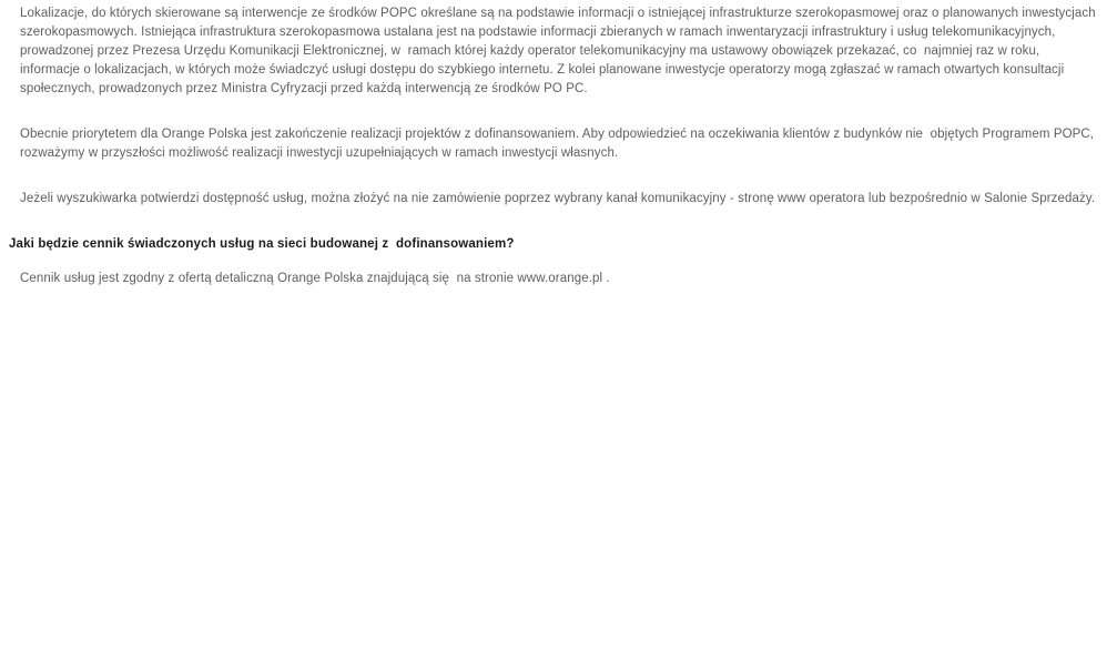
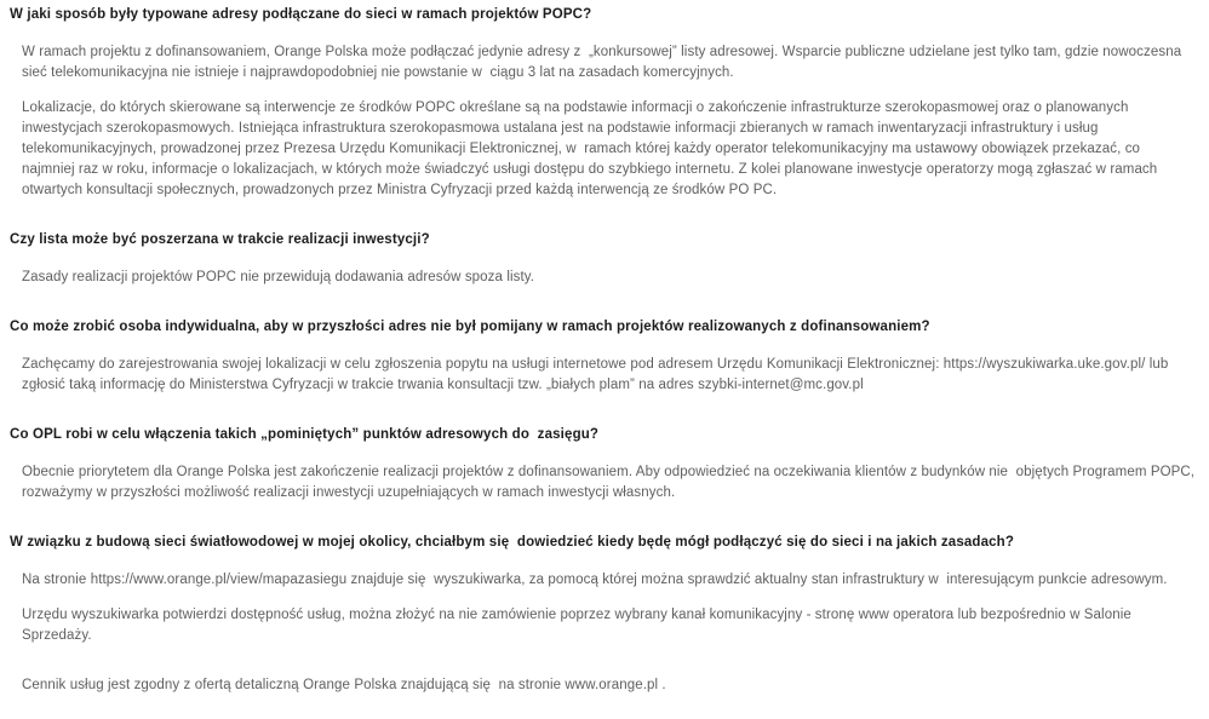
+ W jaki sposób były typowane adresy podłączane do sieci w ramach projektów POPC?
+ W ramach projektu z dofinansowaniem, Orange Polska może podłączać jedynie adresy z „konkursowej” listy adresowej. Wsparcie publiczne udzielane jest tylko tam, gdzie nowoczesna sieć telekomunikacyjna nie istnieje i najprawdopodobniej nie powstanie w ciągu 3 lat na zasadach komercyjnych.
- Lokalizacje, do których skierowane są interwencje ze środków POPC określane są na podstawie informacji o istniejącej infrastrukturze szerokopasmowej oraz o planowanych inwestycjach szerokopasmowych. Istniejąca infrastruktura szerokopasmowa ustalana jest na podstawie informacji zbieranych w ramach inwentaryzacji infrastruktury i usług telekomunikacyjnych, prowadzonej przez Prezesa Urzędu Komunikacji Elektronicznej, w ramach której każdy operator telekomunikacyjny ma ustawowy obowiązek przekazać, co najmniej raz w roku, informacje o lokalizacjach, w których może świadczyć usługi dostępu do szybkiego internetu. Z kolei planowane inwestycje operatorzy mogą zgłaszać w ramach otwartych konsultacji społecznych, prowadzonych przez Ministra Cyfryzacji przed każdą interwencją ze środków PO PC.
+ Lokalizacje, do których skierowane są interwencje ze środków POPC określane są na podstawie informacji o zakończenie infrastrukturze szerokopasmowej oraz o planowanych inwestycjach szerokopasmowych. Istniejąca infrastruktura szerokopasmowa ustalana jest na podstawie informacji zbieranych w ramach inwentaryzacji infrastruktury i usług telekomunikacyjnych, prowadzonej przez Prezesa Urzędu Komunikacji Elektronicznej, w ramach której każdy operator telekomunikacyjny ma ustawowy obowiązek przekazać, co najmniej raz w roku, informacje o lokalizacjach, w których może świadczyć usługi dostępu do szybkiego internetu. Z kolei planowane inwestycje operatorzy mogą zgłaszać w ramach otwartych konsultacji społecznych, prowadzonych przez Ministra Cyfryzacji przed każdą interwencją ze środków PO PC.
+ Czy lista może być poszerzana w trakcie realizacji inwestycji?
+ Zasady realizacji projektów POPC nie przewidują dodawania adresów spoza listy.
+ Co może zrobić osoba indywidualna, aby w przyszłości adres nie był pomijany w ramach projektów realizowanych z dofinansowaniem?
+ Zachęcamy do zarejestrowania swojej lokalizacji w celu zgłoszenia popytu na usługi internetowe pod adresem Urzędu Komunikacji Elektronicznej: https://wyszukiwarka.uke.gov.pl/ lub zgłosić taką informację do Ministerstwa Cyfryzacji w trakcie trwania konsultacji tzw. „białych plam” na adres szybki-internet@mc.gov.pl
+ Co OPL robi w celu włączenia takich „pominiętych” punktów adresowych do zasięgu?
  Obecnie priorytetem dla Orange Polska jest zakończenie realizacji projektów z dofinansowaniem. Aby odpowiedzieć na oczekiwania klientów z budynków nie objętych Programem POPC, rozważymy w przyszłości możliwość realizacji inwestycji uzupełniających w ramach inwestycji własnych.
+ W związku z budową sieci światłowodowej w mojej okolicy, chciałbym się dowiedzieć kiedy będę mógł podłączyć się do sieci i na jakich zasadach?
+ Na stronie https://www.orange.pl/view/mapazasiegu znajduje się wyszukiwarka, za pomocą której można sprawdzić aktualny stan infrastruktury w interesującym punkcie adresowym.
- Jeżeli wyszukiwarka potwierdzi dostępność usług, można złożyć na nie zamówienie poprzez wybrany kanał komunikacyjny - stronę www operatora lub bezpośrednio w Salonie Sprzedaży.
+ Urzędu wyszukiwarka potwierdzi dostępność usług, można złożyć na nie zamówienie poprzez wybrany kanał komunikacyjny - stronę www operatora lub bezpośrednio w Salonie Sprzedaży.
- Jaki będzie cennik świadczonych usług na sieci budowanej z dofinansowaniem?
  Cennik usług jest zgodny z ofertą detaliczną Orange Polska znajdującą się na stronie www.orange.pl .
